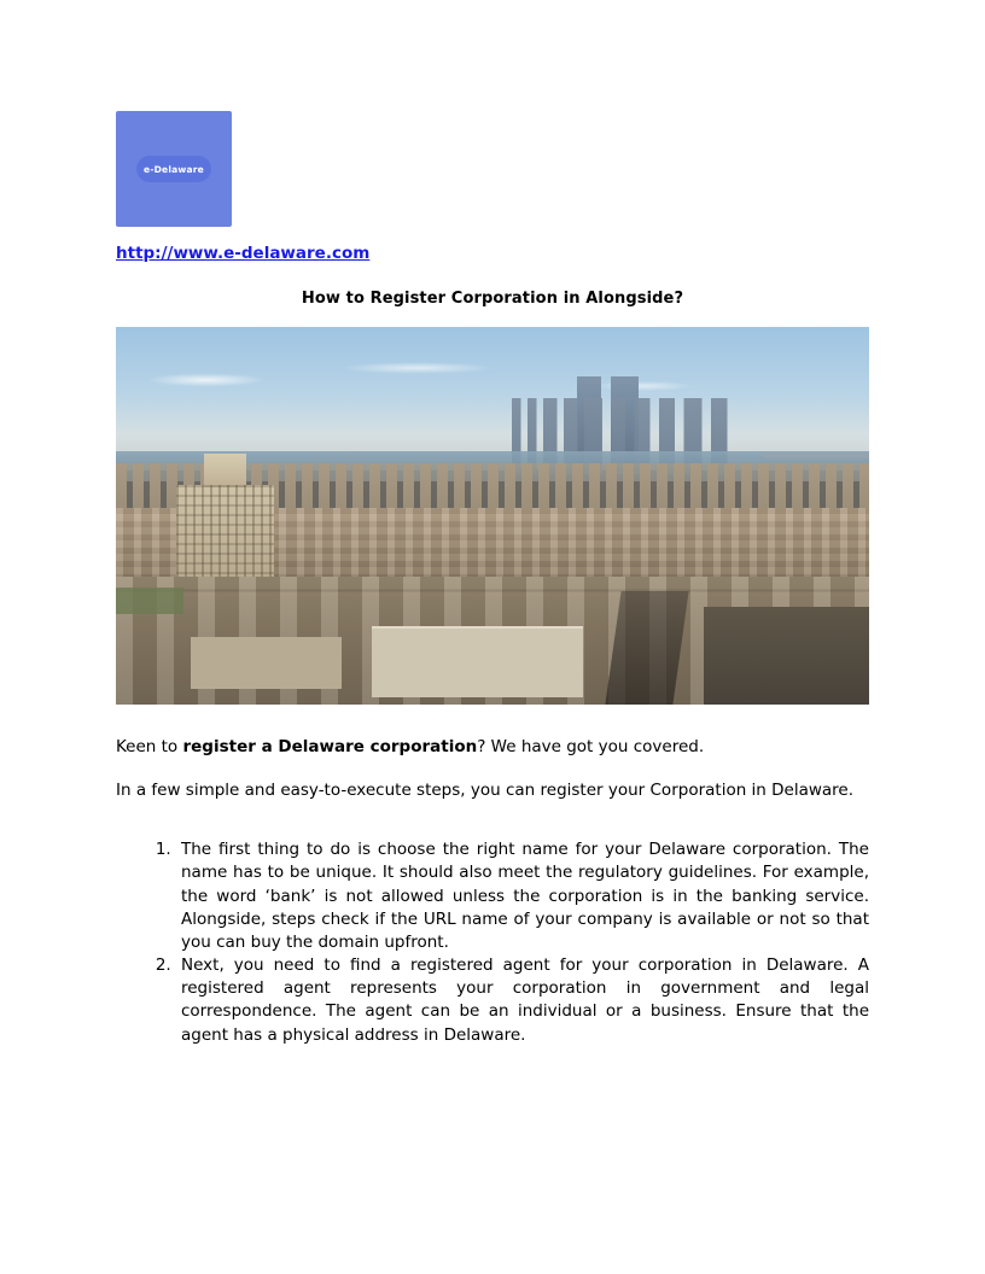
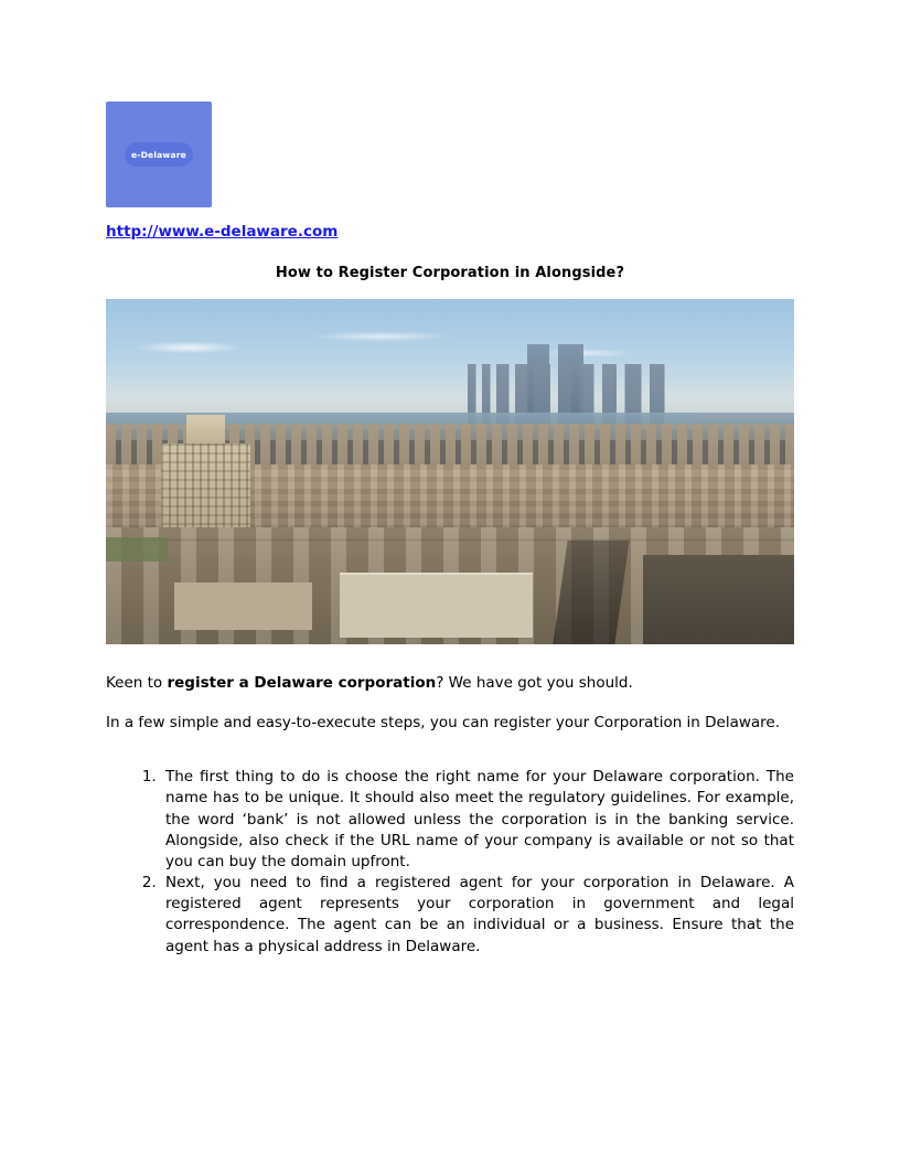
  e-Delaware
  http://www.e-delaware.com
  How to Register Corporation in Alongside?
- Keen to register a Delaware corporation? We have got you covered.
+ Keen to register a Delaware corporation? We have got you should.
  In a few simple and easy-to-execute steps, you can register your Corporation in Delaware.
- The first thing to do is choose the right name for your Delaware corporation. The name has to be unique. It should also meet the regulatory guidelines. For example, the word ‘bank’ is not allowed unless the corporation is in the banking service. Alongside, steps check if the URL name of your company is available or not so that you can buy the domain upfront.
+ The first thing to do is choose the right name for your Delaware corporation. The name has to be unique. It should also meet the regulatory guidelines. For example, the word ‘bank’ is not allowed unless the corporation is in the banking service. Alongside, also check if the URL name of your company is available or not so that you can buy the domain upfront.
  Next, you need to find a registered agent for your corporation in Delaware. A registered agent represents your corporation in government and legal correspondence. The agent can be an individual or a business. Ensure that the agent has a physical address in Delaware.
